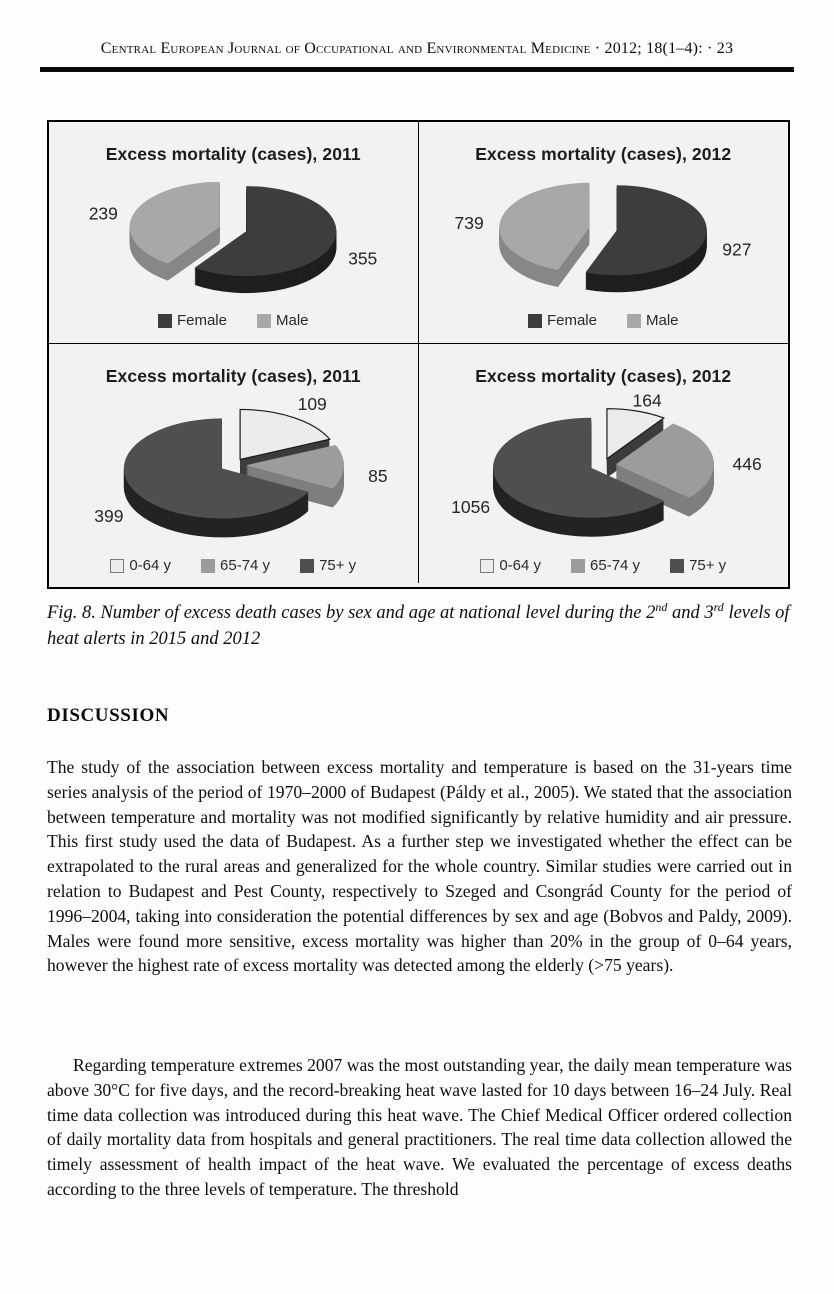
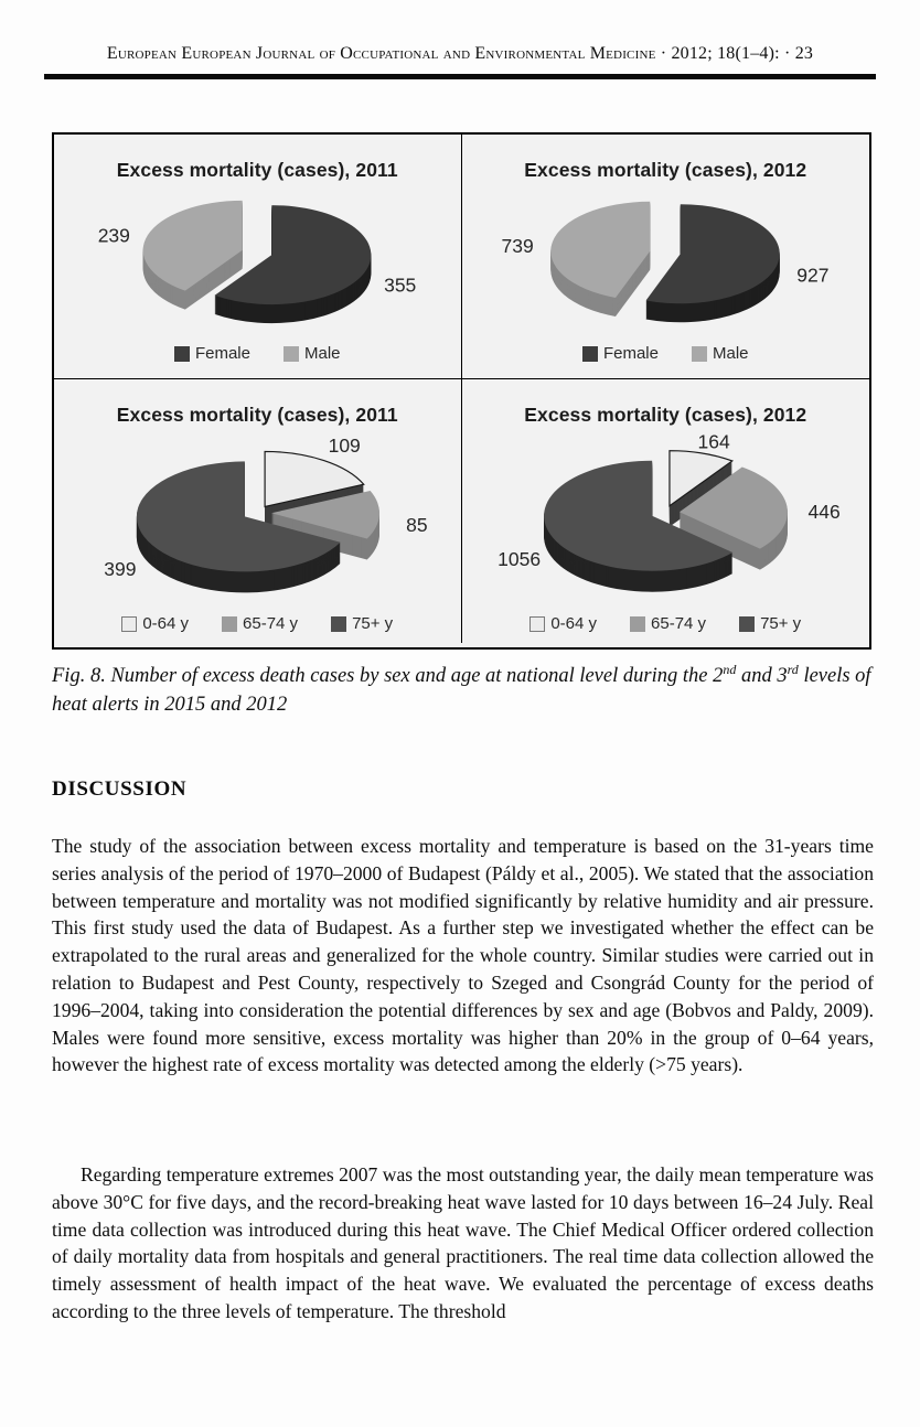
- Central European Journal of Occupational and Environmental Medicine · 2012; 18(1–4): · 23
+ European European Journal of Occupational and Environmental Medicine · 2012; 18(1–4): · 23
  Excess mortality (cases), 2011
  355
  239
  Female
  Male
  Excess mortality (cases), 2012
  927
  739
  Female
  Male
  Excess mortality (cases), 2011
  109
  85
  399
  0-64 y
  65-74 y
  75+ y
  Excess mortality (cases), 2012
  164
  446
  1056
  0-64 y
  65-74 y
  75+ y
  Fig. 8. Number of excess death cases by sex and age at national level during the 2nd and 3rd levels of heat alerts in 2015 and 2012
  DISCUSSION
  The study of the association between excess mortality and temperature is based on the 31-years time series analysis of the period of 1970–2000 of Budapest (Páldy et al., 2005). We stated that the association between temperature and mortality was not modified significantly by relative humidity and air pressure. This first study used the data of Budapest. As a further step we investigated whether the effect can be extrapolated to the rural areas and generalized for the whole country. Similar studies were carried out in relation to Budapest and Pest County, respectively to Szeged and Csongrád County for the period of 1996–2004, taking into consideration the potential differences by sex and age (Bobvos and Paldy, 2009). Males were found more sensitive, excess mortality was higher than 20% in the group of 0–64 years, however the highest rate of excess mortality was detected among the elderly (>75 years).
  Regarding temperature extremes 2007 was the most outstanding year, the daily mean temperature was above 30°C for five days, and the record-breaking heat wave lasted for 10 days between 16–24 July. Real time data collection was introduced during this heat wave. The Chief Medical Officer ordered collection of daily mortality data from hospitals and general practitioners. The real time data collection allowed the timely assessment of health impact of the heat wave. We evaluated the percentage of excess deaths according to the three levels of temperature. The threshold
